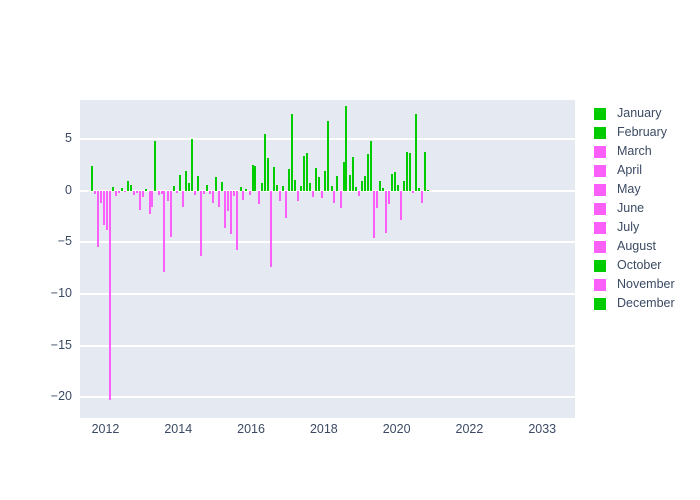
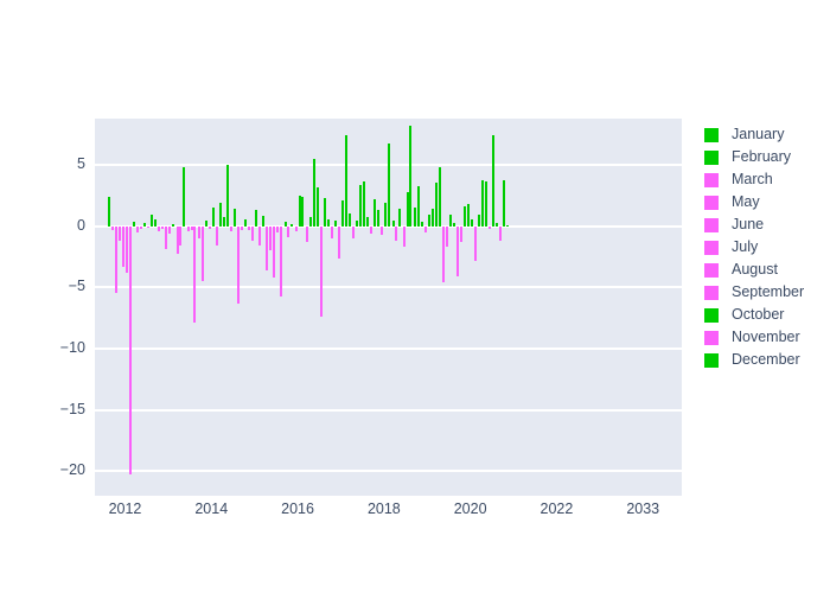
  5
  0
  −5
  −10
  −15
  −20
  2012
  2014
  2016
  2018
  2020
  2022
  2033
  January
  February
  March
- April
  May
  June
  July
  August
+ September
  October
  November
  December
